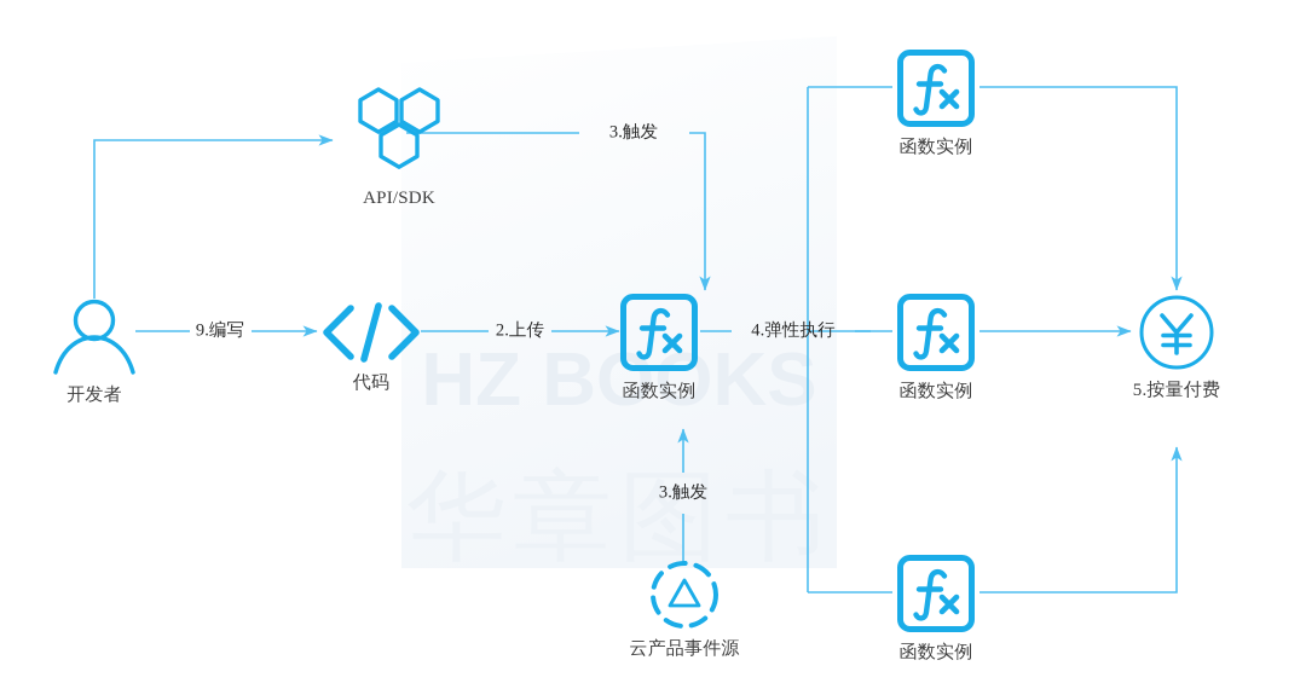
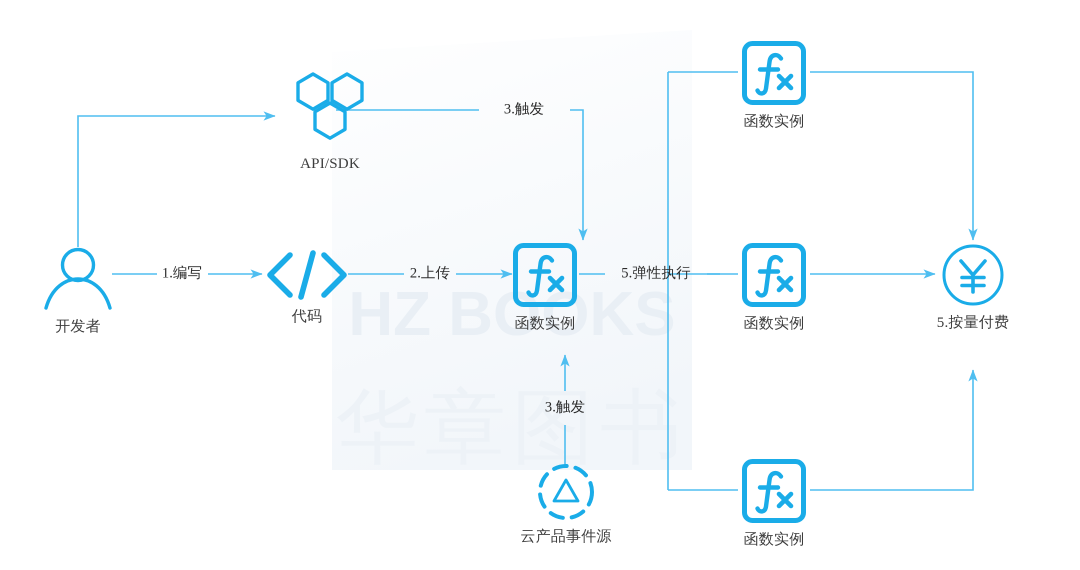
  HZ BOOKS
  华章图书
  开发者
  代码
  API/SDK
  函数实例
  云产品事件源
  函数实例
  函数实例
  函数实例
  5.按量付费
- 9.编写
+ 1.编写
  2.上传
  3.触发
  3.触发
- 4.弹性执行
+ 5.弹性执行
